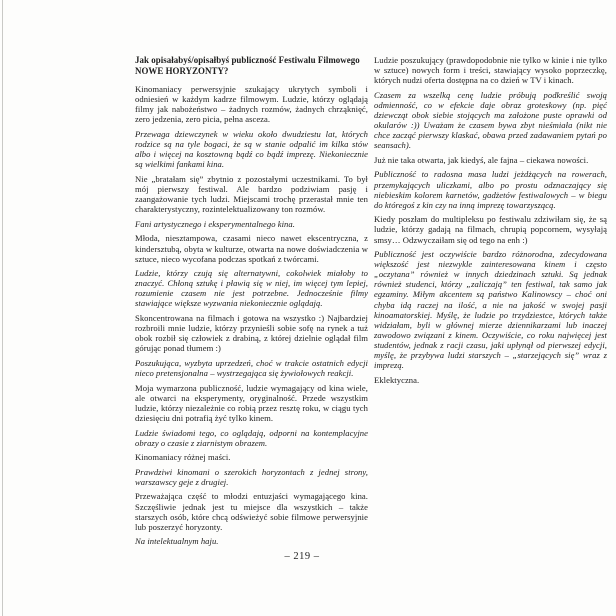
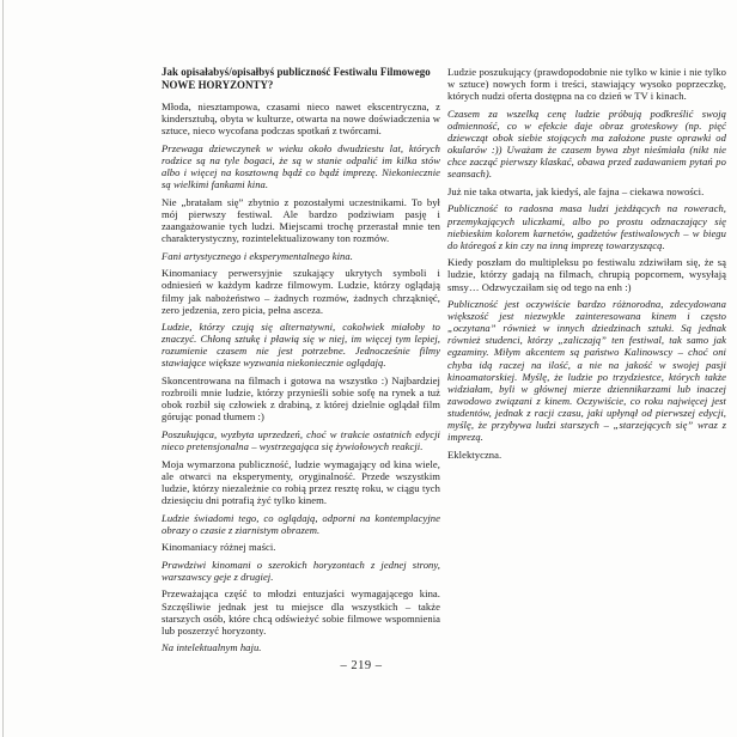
  Jak opisałabyś/opisałbyś publiczność Festiwalu Filmowego
  NOWE HORYZONTY?
- Kinomaniacy perwersyjnie szukający ukrytych symboli i odniesień w każdym kadrze filmowym. Ludzie, którzy oglądają filmy jak nabożeństwo – żadnych rozmów, żadnych chrząknięć, zero jedzenia, zero picia, pełna asceza.
+ Młoda, niesztampowa, czasami nieco nawet ekscentryczna, z kindersztubą, obyta w kulturze, otwarta na nowe doświadczenia w sztuce, nieco wycofana podczas spotkań z twórcami.
  Przewaga dziewczynek w wieku około dwudziestu lat, których rodzice są na tyle bogaci, że są w stanie odpalić im kilka stów albo i więcej na kosztowną bądź co bądź imprezę. Niekoniecznie są wielkimi fankami kina.
  Nie „bratałam się” zbytnio z pozostałymi uczestnikami. To był mój pierwszy festiwal. Ale bardzo podziwiam pasję i zaangażowanie tych ludzi. Miejscami trochę przerastał mnie ten charakterystyczny, rozintelektualizowany ton rozmów.
  Fani artystycznego i eksperymentalnego kina.
- Młoda, niesztampowa, czasami nieco nawet ekscentryczna, z kindersztubą, obyta w kulturze, otwarta na nowe doświadczenia w sztuce, nieco wycofana podczas spotkań z twórcami.
+ Kinomaniacy perwersyjnie szukający ukrytych symboli i odniesień w każdym kadrze filmowym. Ludzie, którzy oglądają filmy jak nabożeństwo – żadnych rozmów, żadnych chrząknięć, zero jedzenia, zero picia, pełna asceza.
  Ludzie, którzy czują się alternatywni, cokolwiek miałoby to znaczyć. Chłoną sztukę i pławią się w niej, im więcej tym lepiej, rozumienie czasem nie jest potrzebne. Jednocześnie filmy stawiające większe wyzwania niekoniecznie oglądają.
  Skoncentrowana na filmach i gotowa na wszystko :) Najbardziej rozbroili mnie ludzie, którzy przynieśli sobie sofę na rynek a tuż obok rozbił się człowiek z drabiną, z której dzielnie oglądał film górując ponad tłumem :)
  Poszukująca, wyzbyta uprzedzeń, choć w trakcie ostatnich edycji nieco pretensjonalna – wystrzegająca się żywiołowych reakcji.
  Moja wymarzona publiczność, ludzie wymagający od kina wiele, ale otwarci na eksperymenty, oryginalność. Przede wszystkim ludzie, którzy niezależnie co robią przez resztę roku, w ciągu tych dziesięciu dni potrafią żyć tylko kinem.
  Ludzie świadomi tego, co oglądają, odporni na kontemplacyjne obrazy o czasie z ziarnistym obrazem.
  Kinomaniacy różnej maści.
  Prawdziwi kinomani o szerokich horyzontach z jednej strony, warszawscy geje z drugiej.
- Przeważająca część to młodzi entuzjaści wymagającego kina. Szczęśliwie jednak jest tu miejsce dla wszystkich – także starszych osób, które chcą odświeżyć sobie filmowe perwersyjnie lub poszerzyć horyzonty.
+ Przeważająca część to młodzi entuzjaści wymagającego kina. Szczęśliwie jednak jest tu miejsce dla wszystkich – także starszych osób, które chcą odświeżyć sobie filmowe wspomnienia lub poszerzyć horyzonty.
  Na intelektualnym haju.
  Ludzie poszukujący (prawdopodobnie nie tylko w kinie i nie tylko w sztuce) nowych form i treści, stawiający wysoko poprzeczkę, których nudzi oferta dostępna na co dzień w TV i kinach.
  Czasem za wszelką cenę ludzie próbują podkreślić swoją odmienność, co w efekcie daje obraz groteskowy (np. pięć dziewcząt obok siebie stojących ma założone puste oprawki od okularów :)) Uważam że czasem bywa zbyt nieśmiała (nikt nie chce zacząć pierwszy klaskać, obawa przed zadawaniem pytań po seansach).
  Już nie taka otwarta, jak kiedyś, ale fajna – ciekawa nowości.
  Publiczność to radosna masa ludzi jeżdżących na rowerach, przemykających uliczkami, albo po prostu odznaczający się niebieskim kolorem karnetów, gadżetów festiwalowych – w biegu do któregoś z kin czy na inną imprezę towarzyszącą.
  Kiedy poszłam do multipleksu po festiwalu zdziwiłam się, że są ludzie, którzy gadają na filmach, chrupią popcornem, wysyłają smsy… Odzwyczaiłam się od tego na enh :)
  Publiczność jest oczywiście bardzo różnorodna, zdecydowana większość jest niezwykle zainteresowana kinem i często „oczytana” również w innych dziedzinach sztuki. Są jednak również studenci, którzy „zaliczają” ten festiwal, tak samo jak egzaminy. Miłym akcentem są państwo Kalinowscy – choć oni chyba idą raczej na ilość, a nie na jakość w swojej pasji kinoamatorskiej. Myślę, że ludzie po trzydziestce, których także widziałam, byli w głównej mierze dziennikarzami lub inaczej zawodowo związani z kinem. Oczywiście, co roku najwięcej jest studentów, jednak z racji czasu, jaki upłynął od pierwszej edycji, myślę, że przybywa ludzi starszych – „starzejących się” wraz z imprezą.
  Eklektyczna.
  – 219 –
